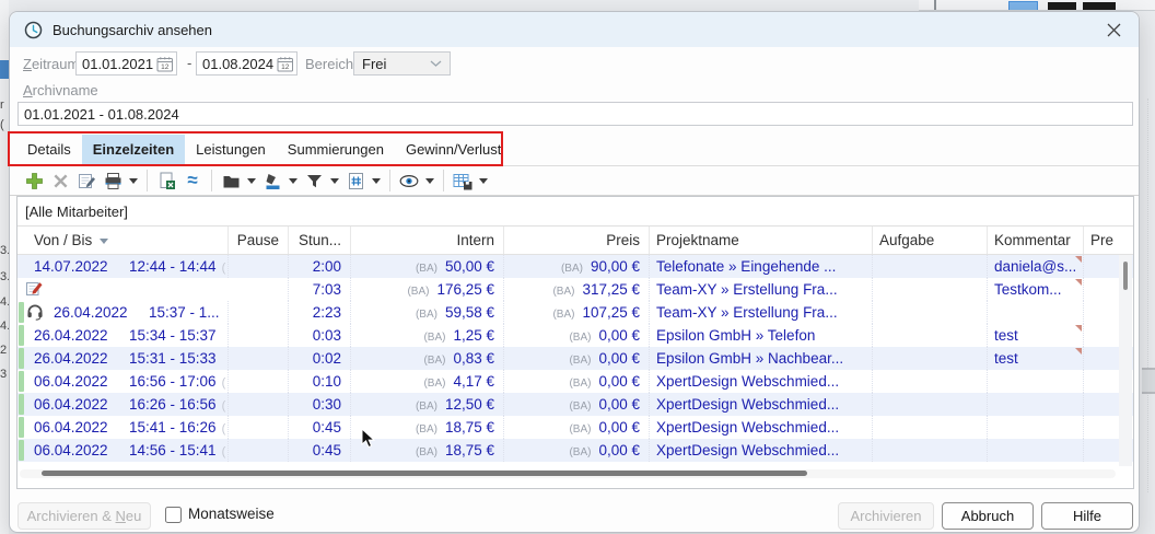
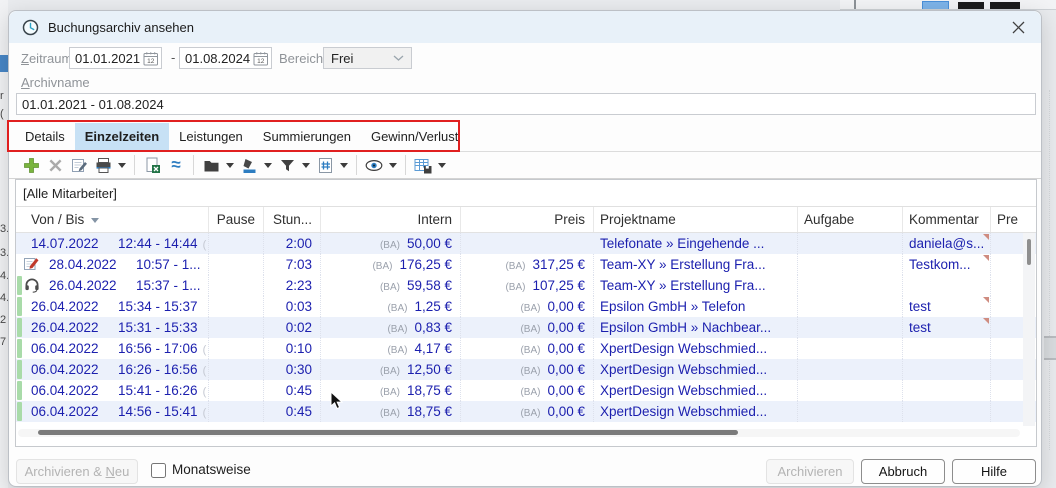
  r
  (
  2
- 3
+ 7
  Buchungsarchiv ansehen
  Zeitraum
  01.01.2021
  -
  01.08.2024
  Bereich
  Frei
  Archivname
  01.01.2021 - 01.08.2024
  Details
  Einzelzeiten
  Leistungen
  Summierungen
  Gewinn/Verlust
  ≈
  [Alle Mitarbeiter]
  Von / Bis
  Pause
  Stun...
  Intern
  Preis
  Projektname
  Aufgabe
  Kommentar
  Pre
  14.07.2022 12:44 - 14:44 (
  2:00
  (BA) 50,00 €
- (BA) 90,00 €
  Telefonate » Eingehende ...
  daniela@s...
+ 28.04.2022 10:57 - 1...
  7:03
  (BA) 176,25 €
  (BA) 317,25 €
  Team-XY » Erstellung Fra...
  Testkom...
  26.04.2022 15:37 - 1...
  2:23
  (BA) 59,58 €
  (BA) 107,25 €
  Team-XY » Erstellung Fra...
  26.04.2022 15:34 - 15:37
  0:03
  (BA) 1,25 €
  (BA) 0,00 €
  Epsilon GmbH » Telefon
  test
  26.04.2022 15:31 - 15:33
  0:02
  (BA) 0,83 €
  (BA) 0,00 €
  Epsilon GmbH » Nachbear...
  test
  06.04.2022 16:56 - 17:06 (
  0:10
  (BA) 4,17 €
  (BA) 0,00 €
  XpertDesign Webschmied...
  06.04.2022 16:26 - 16:56 (
  0:30
  (BA) 12,50 €
  (BA) 0,00 €
  XpertDesign Webschmied...
  06.04.2022 15:41 - 16:26 (
  0:45
  (BA) 18,75 €
  (BA) 0,00 €
  XpertDesign Webschmied...
  06.04.2022 14:56 - 15:41 (
  0:45
  (BA) 18,75 €
  (BA) 0,00 €
  XpertDesign Webschmied...
  Archivieren & Neu
  Monatsweise
  Archivieren
  Abbruch
  Hilfe
